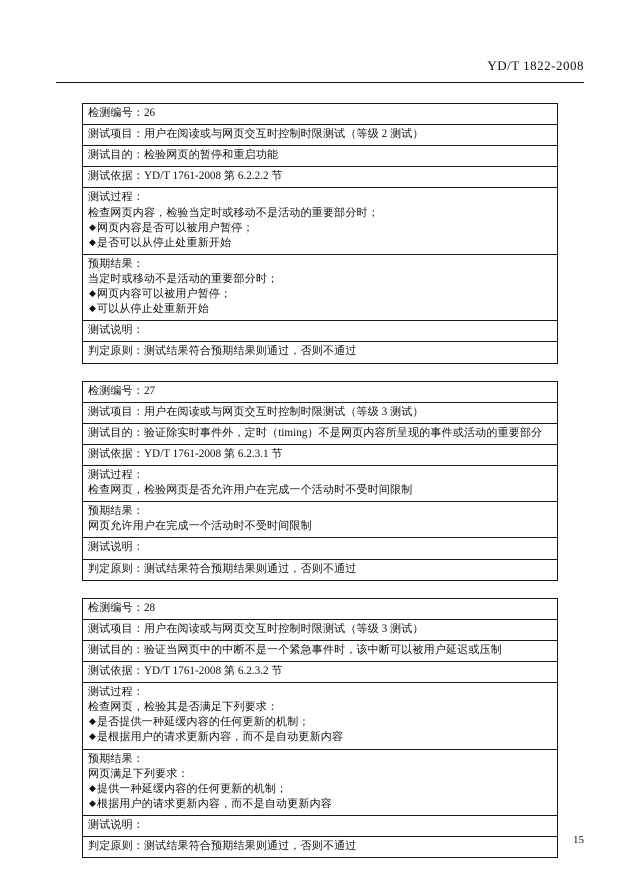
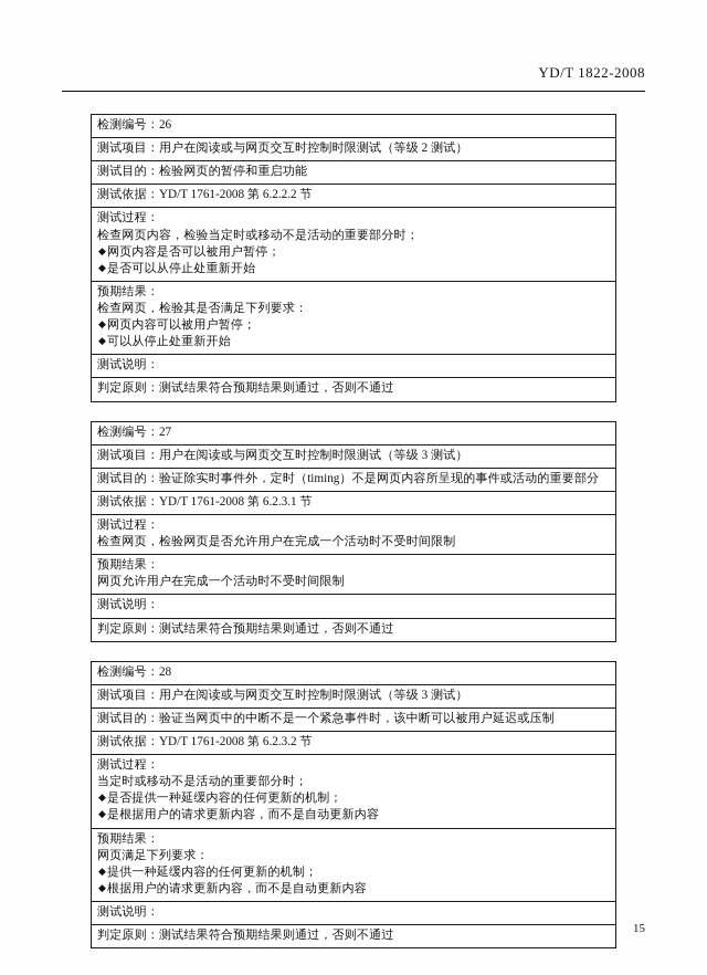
  YD/T 1822-2008
  检测编号：26
  测试项目：用户在阅读或与网页交互时控制时限测试（等级 2 测试）
  测试目的：检验网页的暂停和重启功能
  测试依据：YD/T 1761-2008 第 6.2.2.2 节
  测试过程：检查网页内容，检验当定时或移动不是活动的重要部分时；◆网页内容是否可以被用户暂停；◆是否可以从停止处重新开始
- 预期结果：当定时或移动不是活动的重要部分时；◆网页内容可以被用户暂停；◆可以从停止处重新开始
+ 预期结果：检查网页，检验其是否满足下列要求：◆网页内容可以被用户暂停；◆可以从停止处重新开始
  测试说明：
  判定原则：测试结果符合预期结果则通过，否则不通过
  检测编号：27
  测试项目：用户在阅读或与网页交互时控制时限测试（等级 3 测试）
  测试目的：验证除实时事件外，定时（timing）不是网页内容所呈现的事件或活动的重要部分
  测试依据：YD/T 1761-2008 第 6.2.3.1 节
  测试过程：检查网页，检验网页是否允许用户在完成一个活动时不受时间限制
  预期结果：网页允许用户在完成一个活动时不受时间限制
  测试说明：
  判定原则：测试结果符合预期结果则通过，否则不通过
  检测编号：28
  测试项目：用户在阅读或与网页交互时控制时限测试（等级 3 测试）
  测试目的：验证当网页中的中断不是一个紧急事件时，该中断可以被用户延迟或压制
  测试依据：YD/T 1761-2008 第 6.2.3.2 节
- 测试过程：检查网页，检验其是否满足下列要求：◆是否提供一种延缓内容的任何更新的机制；◆是根据用户的请求更新内容，而不是自动更新内容
+ 测试过程：当定时或移动不是活动的重要部分时；◆是否提供一种延缓内容的任何更新的机制；◆是根据用户的请求更新内容，而不是自动更新内容
  预期结果：网页满足下列要求：◆提供一种延缓内容的任何更新的机制；◆根据用户的请求更新内容，而不是自动更新内容
  测试说明：
  判定原则：测试结果符合预期结果则通过，否则不通过
  15
